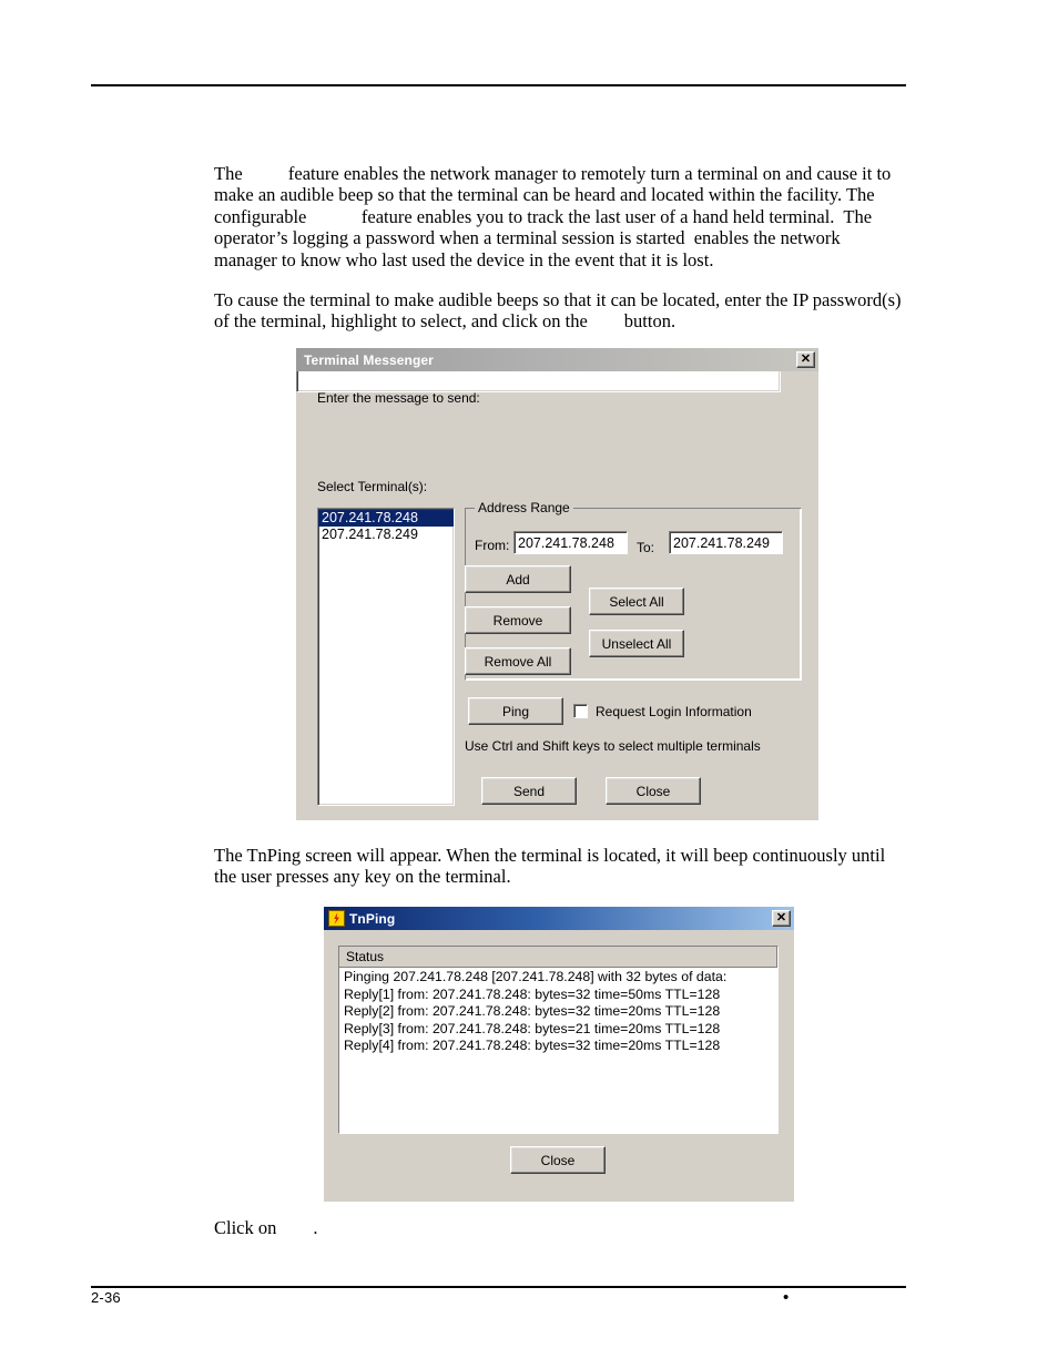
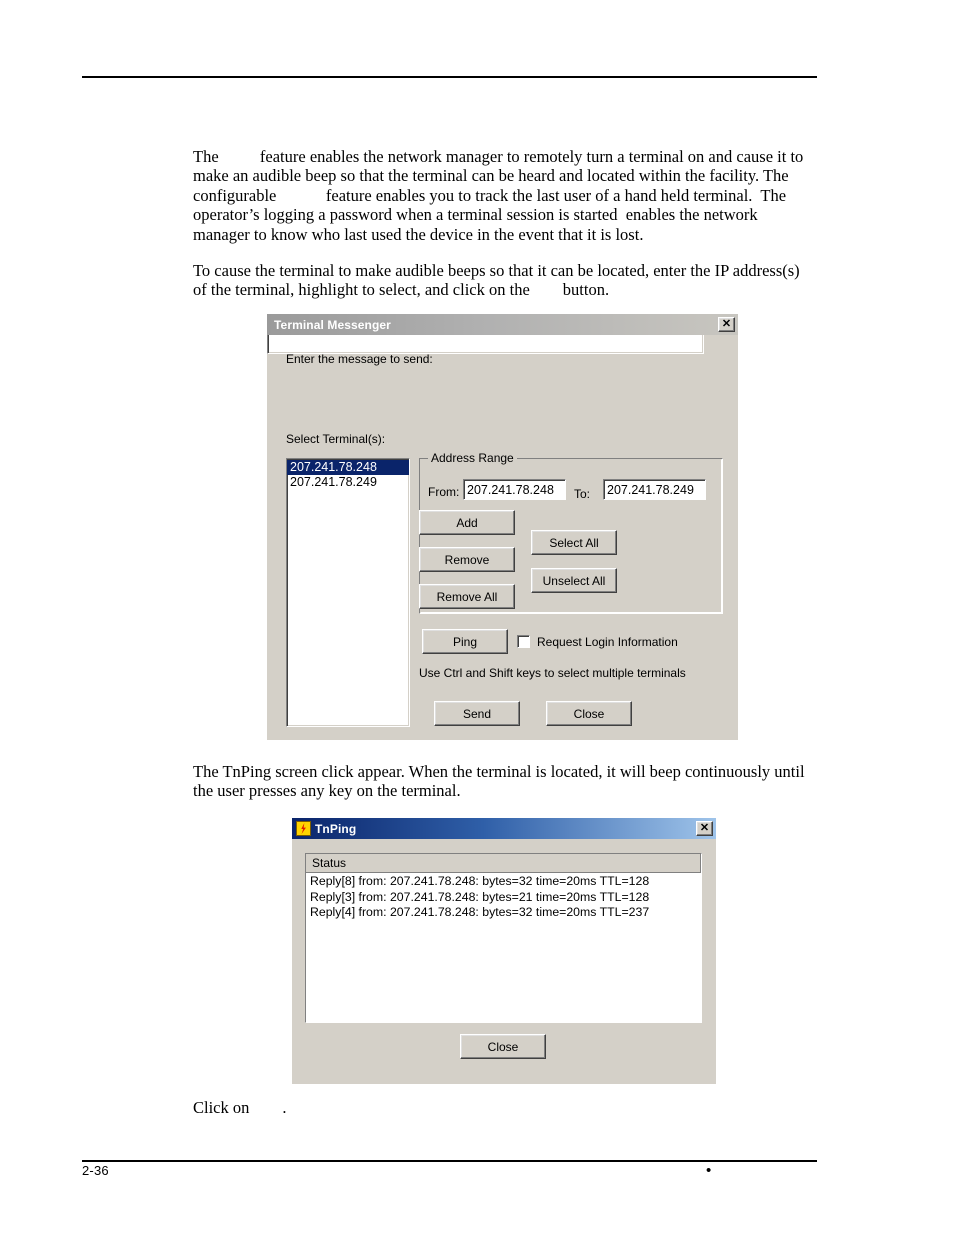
  2-36
  •
  The feature enables the network manager to remotely turn a terminal on and cause it to make an audible beep so that the terminal can be heard and located within the facility. The configurable feature enables you to track the last user of a hand held terminal. The operator’s logging a password when a terminal session is started enables the network manager to know who last used the device in the event that it is lost.
- To cause the terminal to make audible beeps so that it can be located, enter the IP password(s) of the terminal, highlight to select, and click on the button.
+ To cause the terminal to make audible beeps so that it can be located, enter the IP address(s) of the terminal, highlight to select, and click on the button.
- The TnPing screen will appear. When the terminal is located, it will beep continuously until the user presses any key on the terminal.
+ The TnPing screen click appear. When the terminal is located, it will beep continuously until the user presses any key on the terminal.
  Click on .
  Terminal Messenger
  ✕
  Enter the message to send:
  Select Terminal(s):
  207.241.78.248
  207.241.78.249
  Address Range
  From:
  207.241.78.248
  To:
  207.241.78.249
  Add
  Remove
  Remove All
  Select All
  Unselect All
  Ping
  Request Login Information
  Use Ctrl and Shift keys to select multiple terminals
  Send
  Close
  TnPing
  ✕
  Status
- Pinging 207.241.78.248 [207.241.78.248] with 32 bytes of data:
- Reply[1] from: 207.241.78.248: bytes=32 time=50ms TTL=128
- Reply[2] from: 207.241.78.248: bytes=32 time=20ms TTL=128
+ Reply[8] from: 207.241.78.248: bytes=32 time=20ms TTL=128
  Reply[3] from: 207.241.78.248: bytes=21 time=20ms TTL=128
- Reply[4] from: 207.241.78.248: bytes=32 time=20ms TTL=128
+ Reply[4] from: 207.241.78.248: bytes=32 time=20ms TTL=237
  Close
